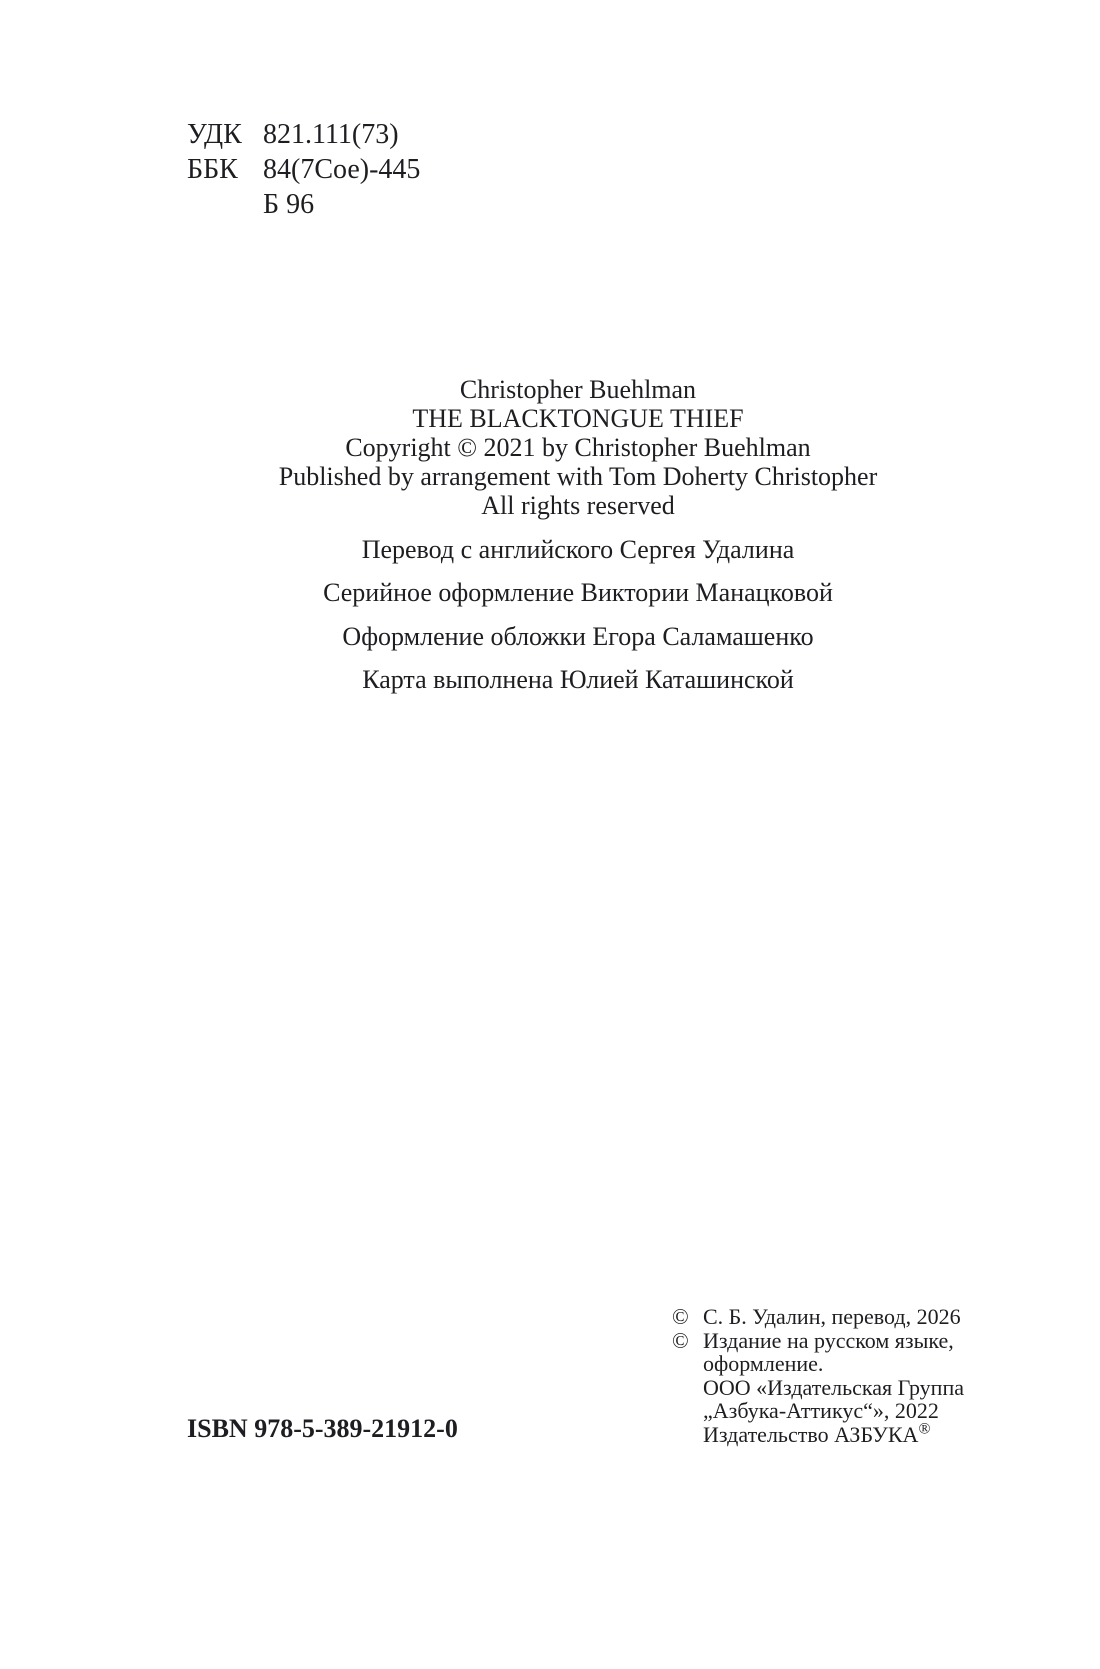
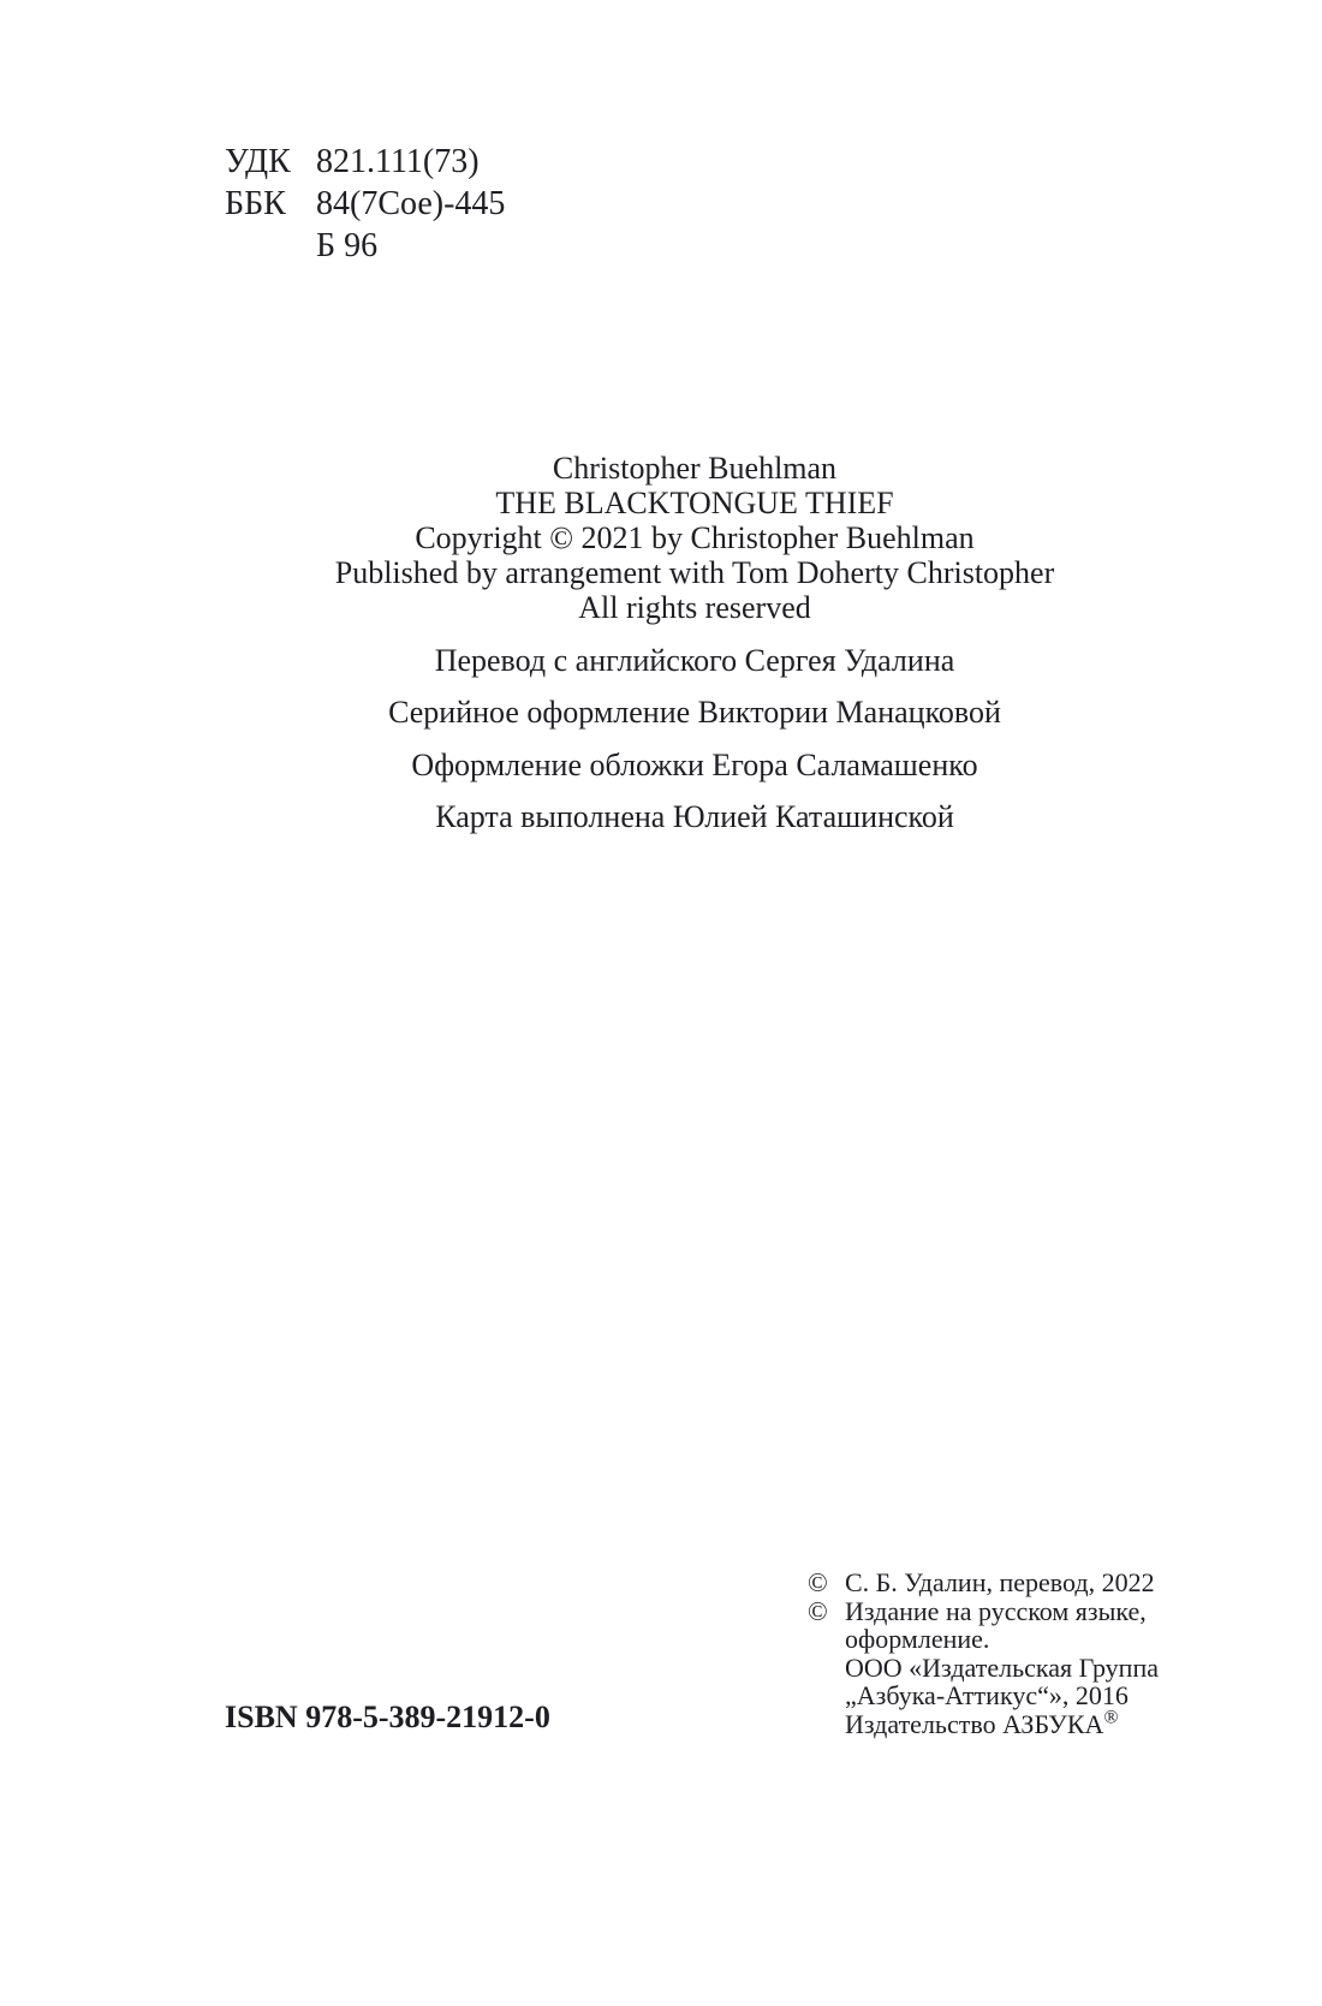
  УДК
  821.111(73)
  ББК
  84(7Сое)-445
  Б 96
  Christopher Buehlman
  THE BLACKTONGUE THIEF
  Copyright © 2021 by Christopher Buehlman
  Published by arrangement with Tom Doherty Christopher
  All rights reserved
  Перевод с английского Сергея Удалина
  Серийное оформление Виктории Манацковой
  Оформление обложки Егора Саламашенко
  Карта выполнена Юлией Каташинской
  ISBN 978-5-389-21912-0
  ©
- С. Б. Удалин, перевод, 2026
+ С. Б. Удалин, перевод, 2022
  ©
  Издание на русском языке,
  оформление.
  ООО «Издательская Группа
- „Азбука-Аттикус“», 2022
+ „Азбука-Аттикус“», 2016
  Издательство АЗБУКА®
